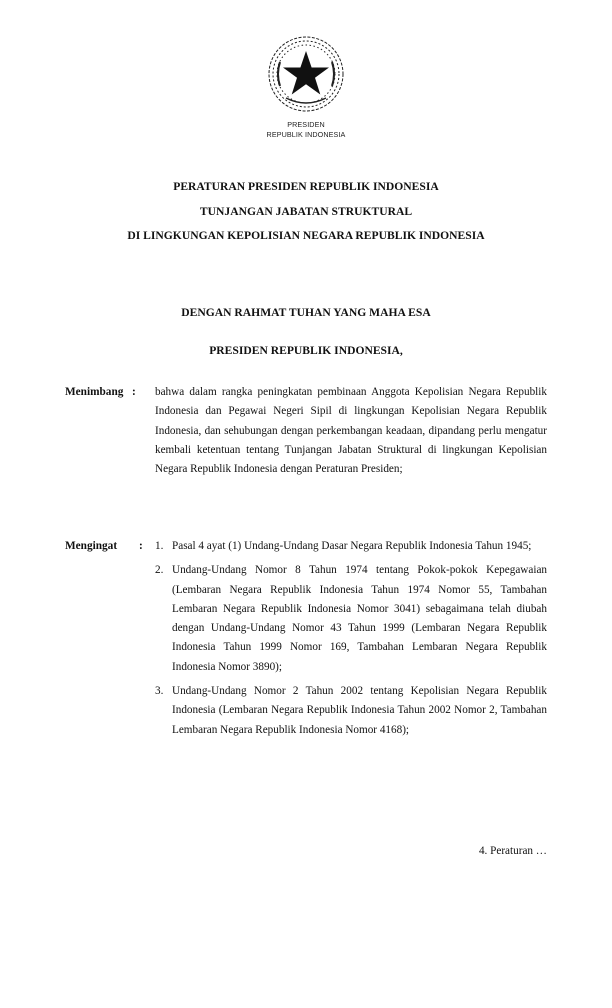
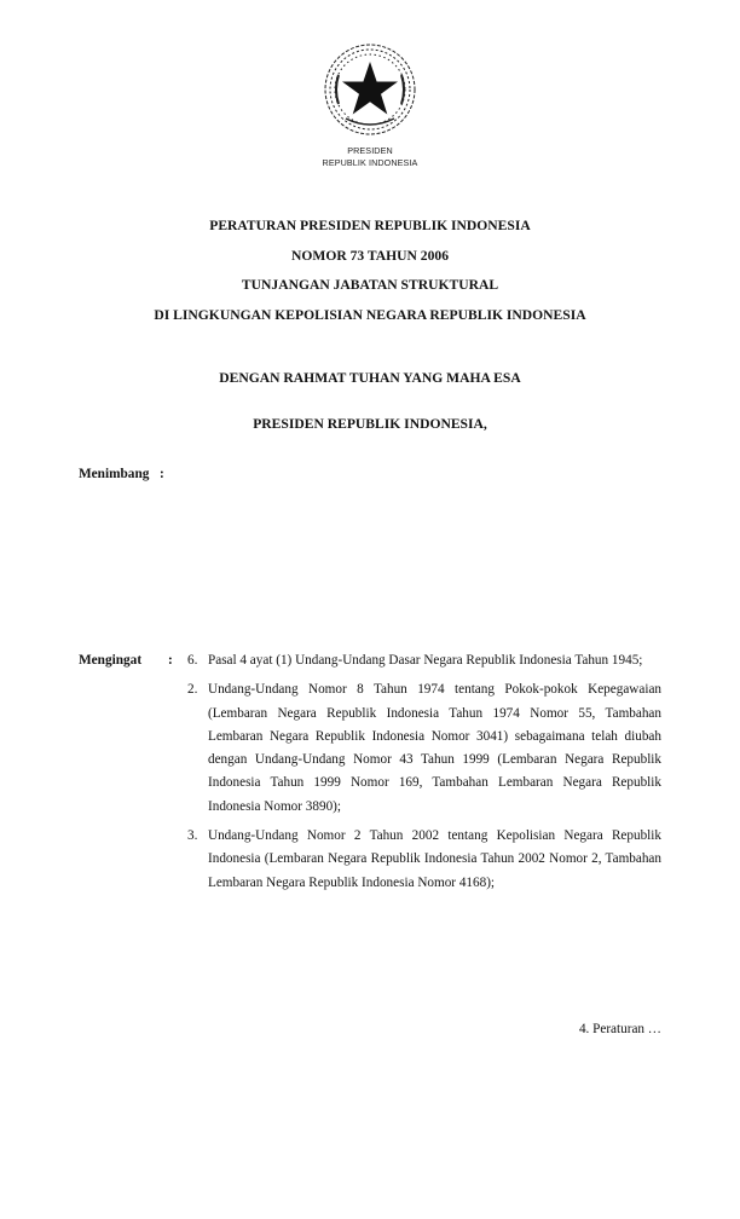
  PRESIDEN
  REPUBLIK INDONESIA
  PERATURAN PRESIDEN REPUBLIK INDONESIA
+ NOMOR 73 TAHUN 2006
  TUNJANGAN JABATAN STRUKTURAL
  DI LINGKUNGAN KEPOLISIAN NEGARA REPUBLIK INDONESIA
  DENGAN RAHMAT TUHAN YANG MAHA ESA
  PRESIDEN REPUBLIK INDONESIA,
  Menimbang
  :
- bahwa dalam rangka peningkatan pembinaan Anggota Kepolisian Negara Republik Indonesia dan Pegawai Negeri Sipil di lingkungan Kepolisian Negara Republik Indonesia, dan sehubungan dengan perkembangan keadaan, dipandang perlu mengatur kembali ketentuan tentang Tunjangan Jabatan Struktural di lingkungan Kepolisian Negara Republik Indonesia dengan Peraturan Presiden;
  Mengingat
  :
- 1.
+ 6.
  Pasal 4 ayat (1) Undang-Undang Dasar Negara Republik Indonesia Tahun 1945;
  2.
  Undang-Undang Nomor 8 Tahun 1974 tentang Pokok-pokok Kepegawaian (Lembaran Negara Republik Indonesia Tahun 1974 Nomor 55, Tambahan Lembaran Negara Republik Indonesia Nomor 3041) sebagaimana telah diubah dengan Undang-Undang Nomor 43 Tahun 1999 (Lembaran Negara Republik Indonesia Tahun 1999 Nomor 169, Tambahan Lembaran Negara Republik Indonesia Nomor 3890);
  3.
  Undang-Undang Nomor 2 Tahun 2002 tentang Kepolisian Negara Republik Indonesia (Lembaran Negara Republik Indonesia Tahun 2002 Nomor 2, Tambahan Lembaran Negara Republik Indonesia Nomor 4168);
  4. Peraturan …
